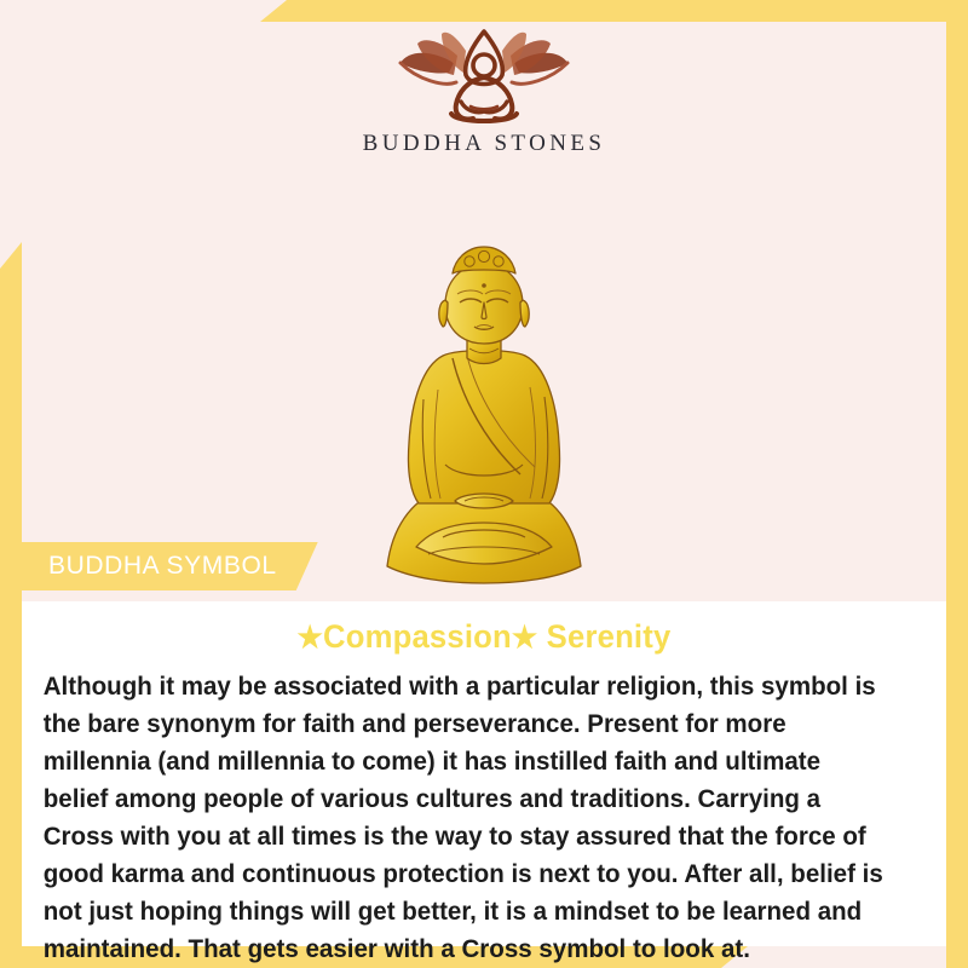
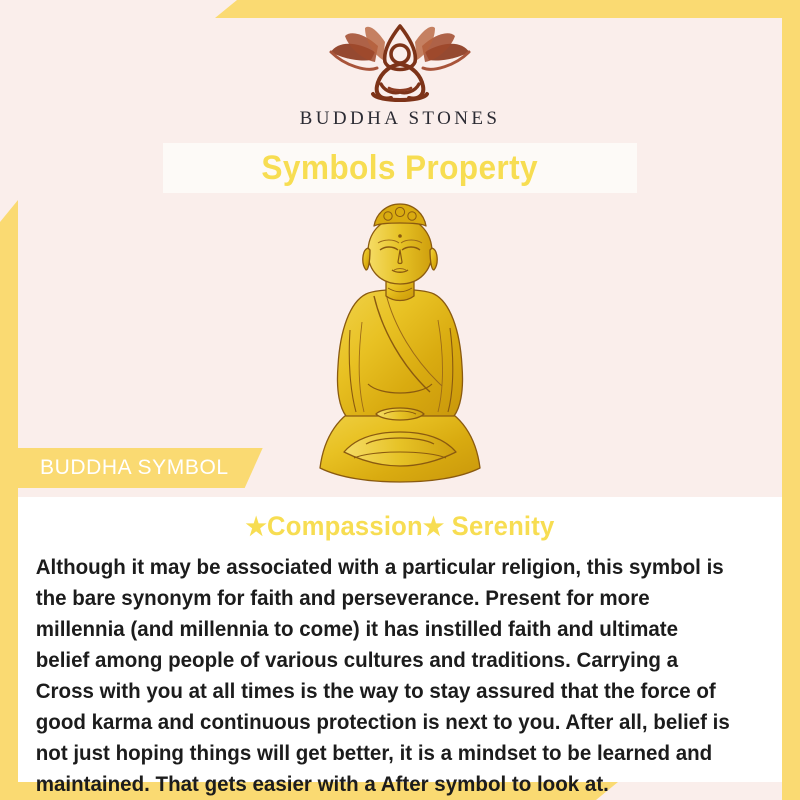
  BUDDHA STONES
+ Symbols Property
  BUDDHA SYMBOL
  ★Compassion★ Serenity
- Although it may be associated with a particular religion, this symbol is the bare synonym for faith and perseverance. Present for more millennia (and millennia to come) it has instilled faith and ultimate belief among people of various cultures and traditions. Carrying a Cross with you at all times is the way to stay assured that the force of good karma and continuous protection is next to you. After all, belief is not just hoping things will get better, it is a mindset to be learned and maintained. That gets easier with a Cross symbol to look at.
+ Although it may be associated with a particular religion, this symbol is the bare synonym for faith and perseverance. Present for more millennia (and millennia to come) it has instilled faith and ultimate belief among people of various cultures and traditions. Carrying a Cross with you at all times is the way to stay assured that the force of good karma and continuous protection is next to you. After all, belief is not just hoping things will get better, it is a mindset to be learned and maintained. That gets easier with a After symbol to look at.
